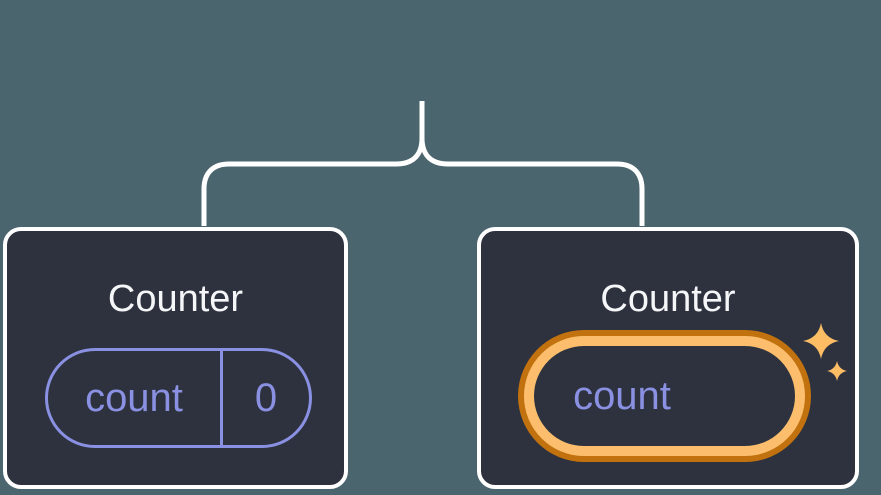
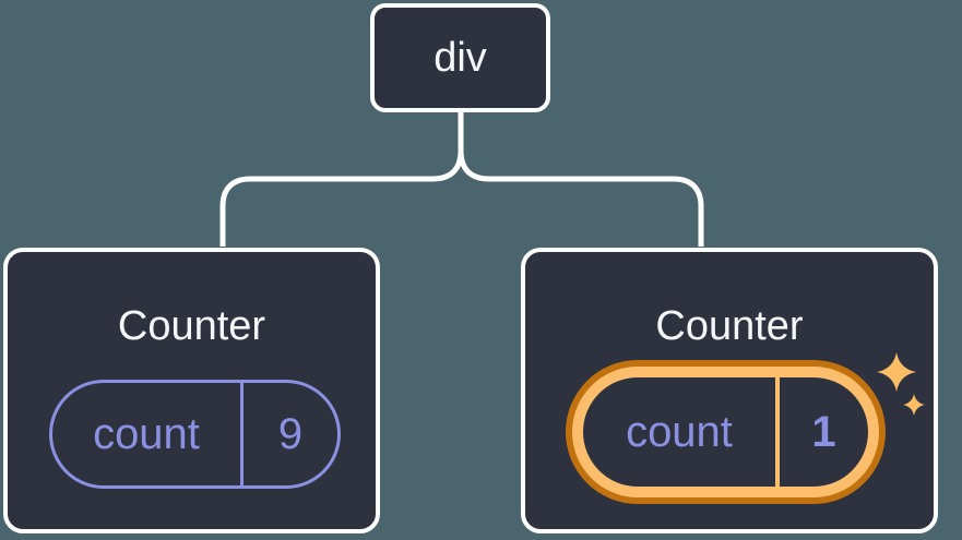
+ div
  Counter
  count
- 0
+ 9
  Counter
  count
+ 1
